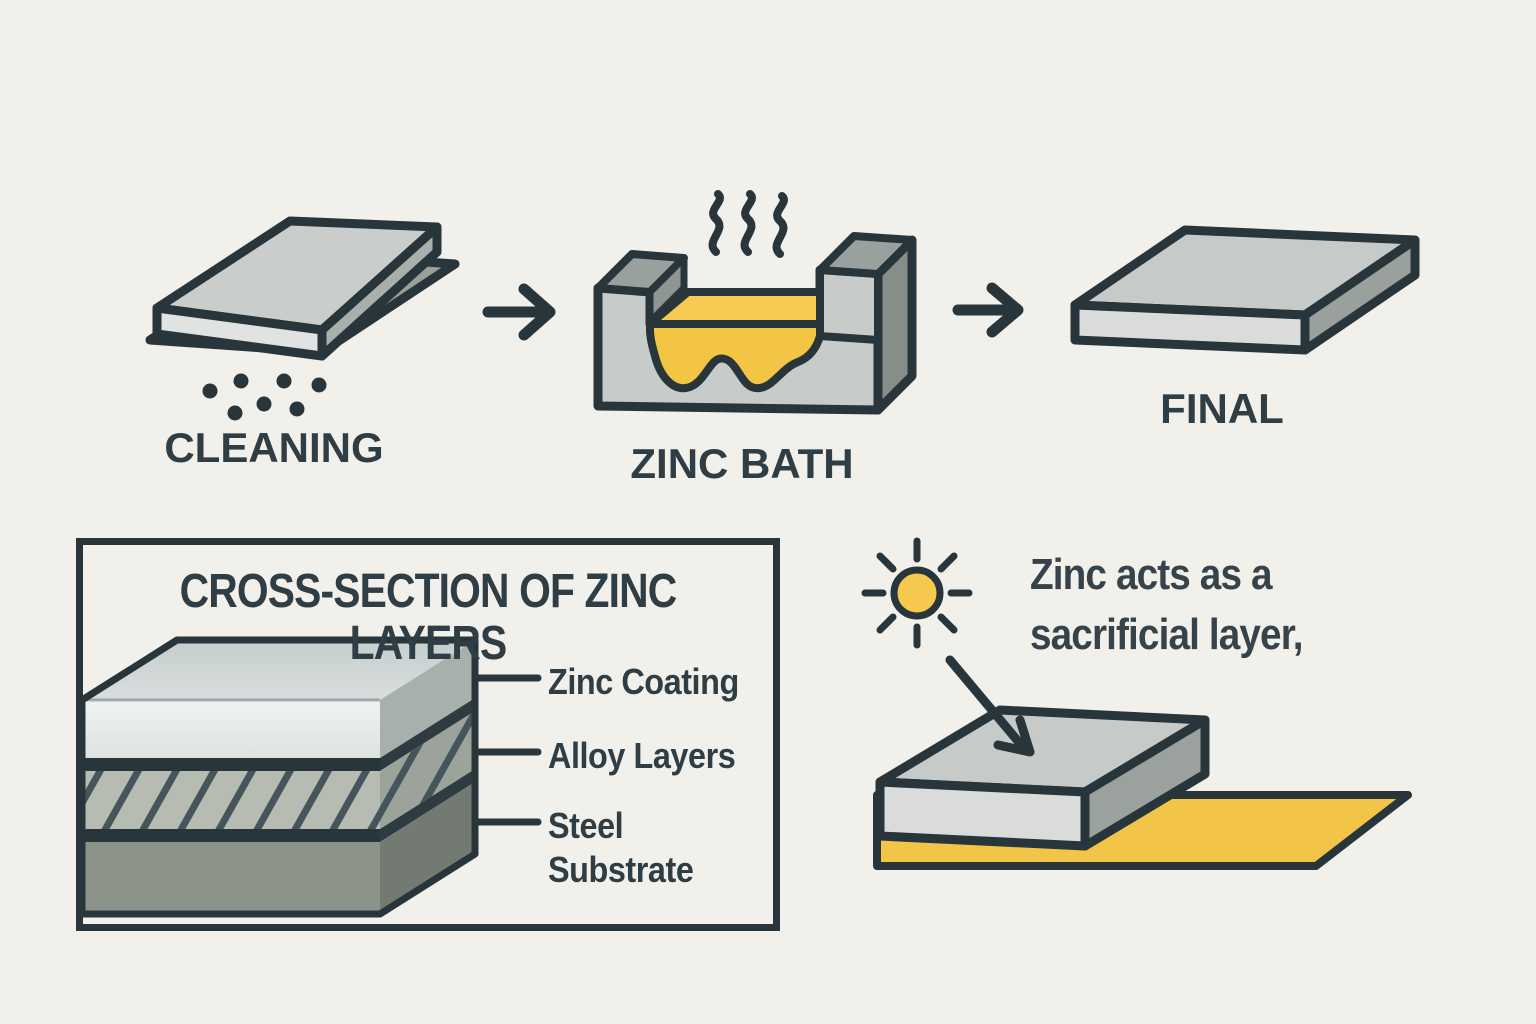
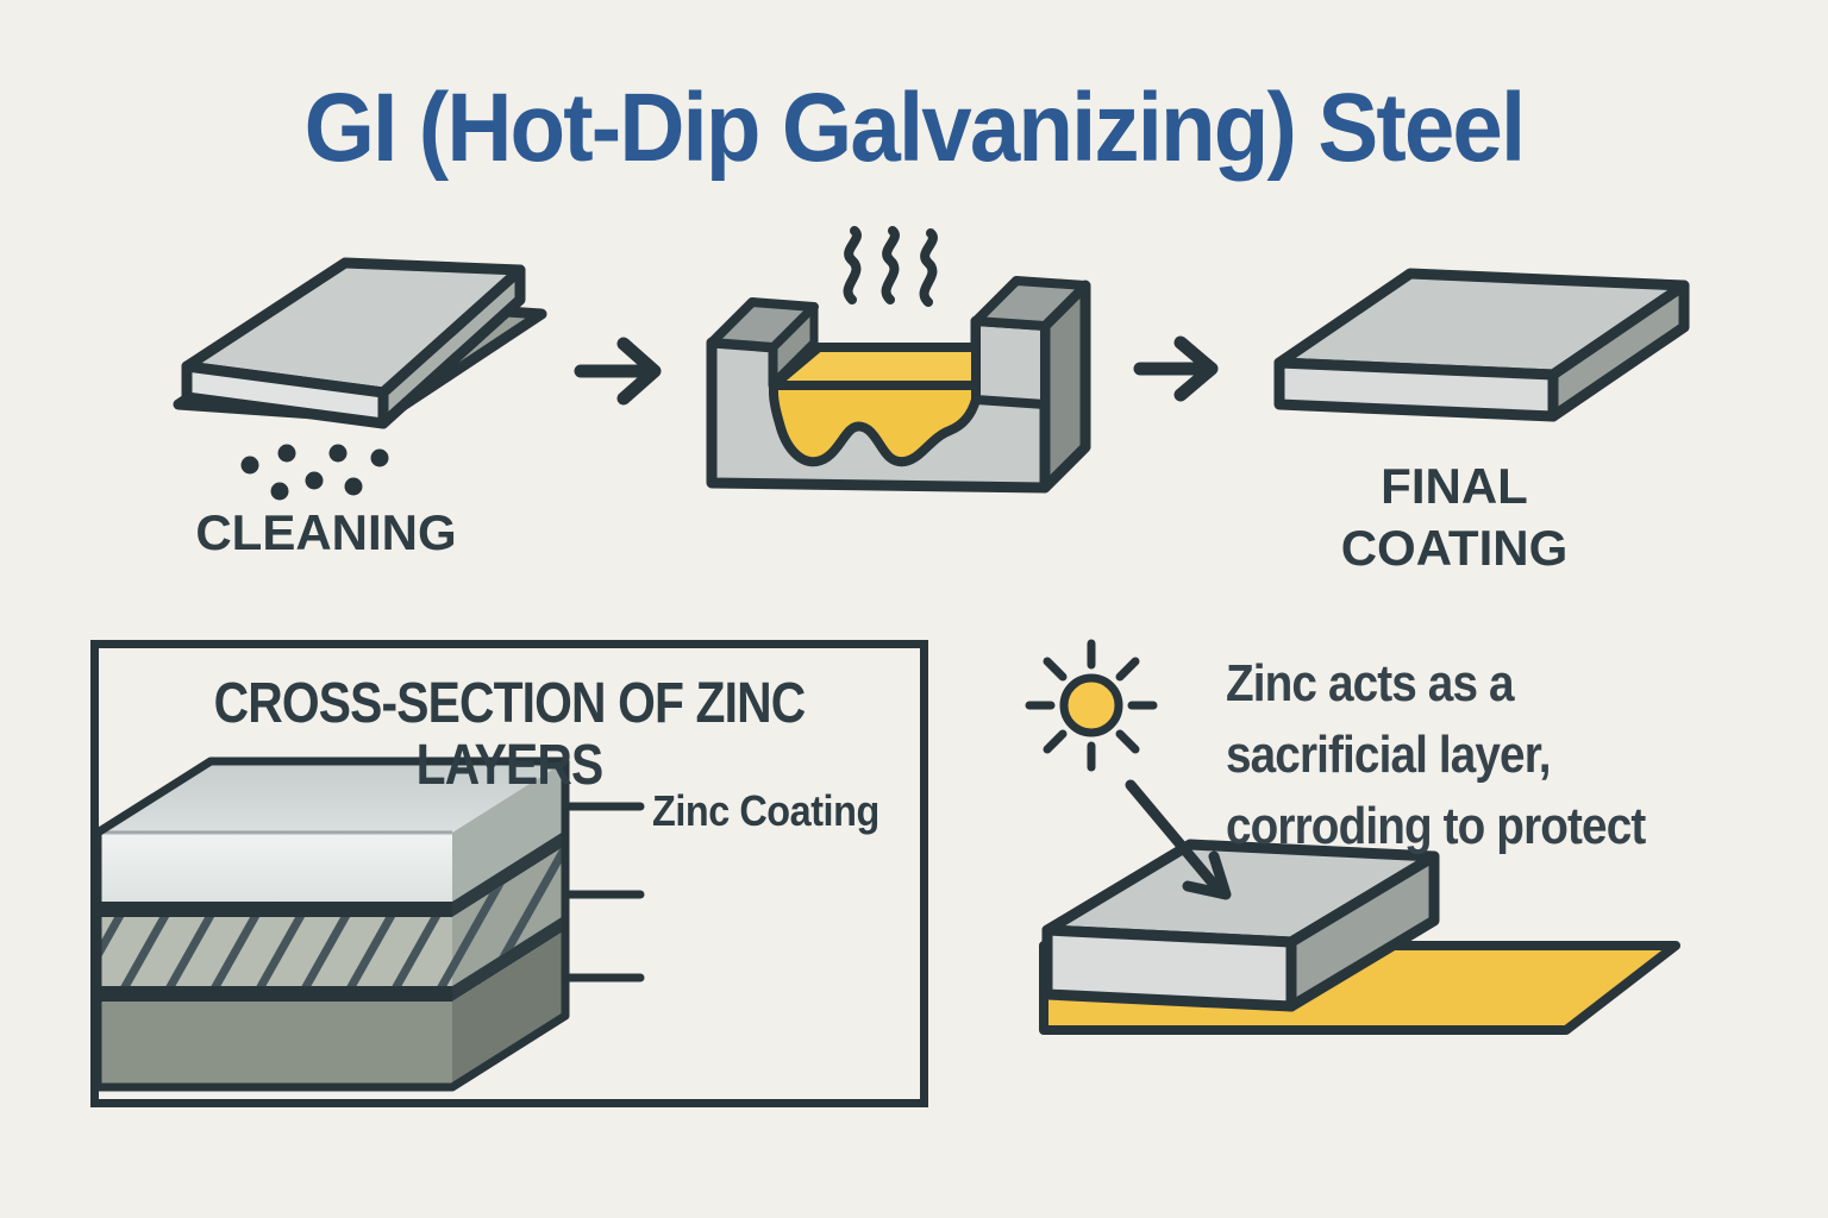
+ GI (Hot-Dip Galvanizing) Steel
  CLEANING
- ZINC BATH
  FINAL
+ COATING
  CROSS-SECTION OF ZINC LAYERS
  Zinc Coating
- Alloy Layers
- Steel
- Substrate
  Zinc acts as a
  sacrificial layer,
+ corroding to protect
